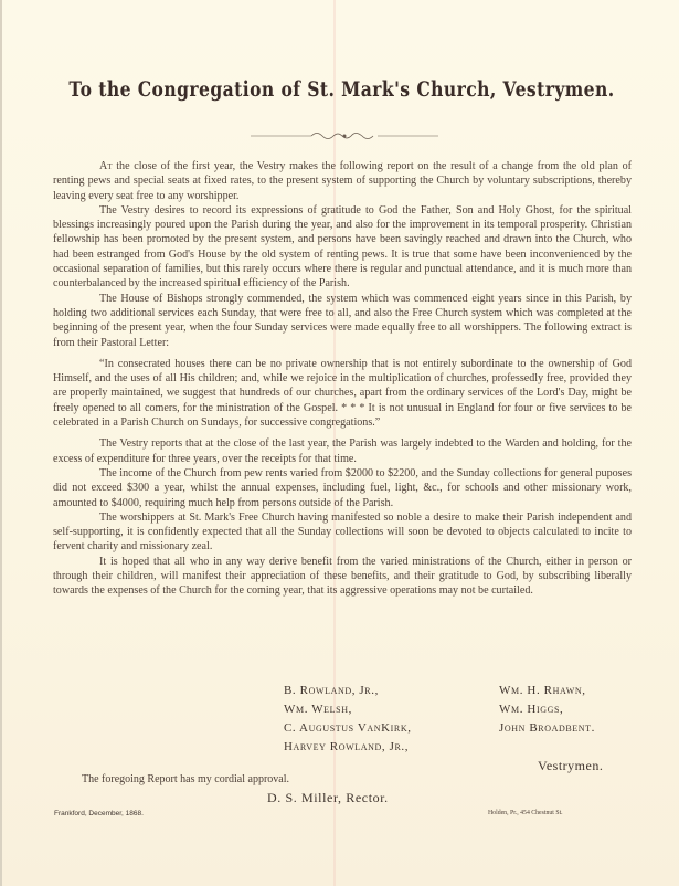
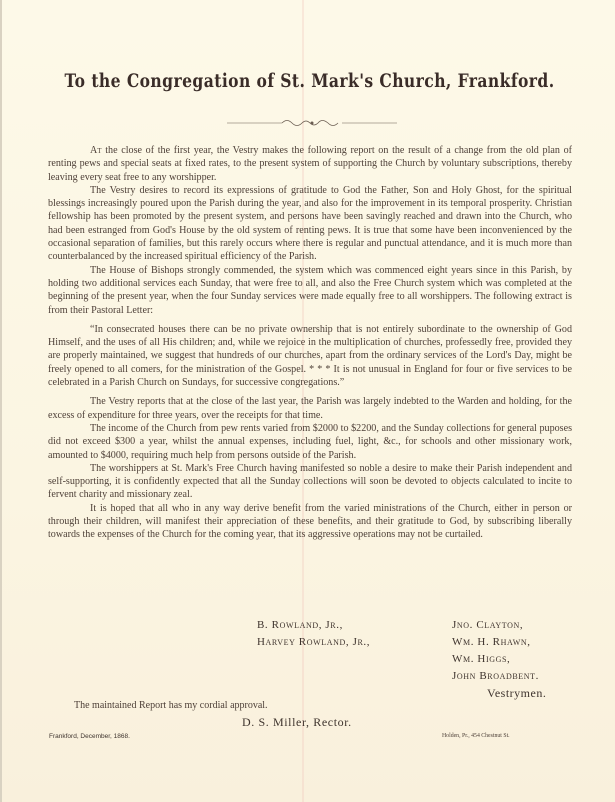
- To the Congregation of St. Mark's Church, Vestrymen.
+ To the Congregation of St. Mark's Church, Frankford.
  At the close of the first year, the Vestry makes the following report on the result of a change from the old plan of renting pews and special seats at fixed rates, to the present system of supporting the Church by voluntary subscriptions, thereby leaving every seat free to any worshipper.
  The Vestry desires to record its expressions of gratitude to God the Father, Son and Holy Ghost, for the spiritual blessings increasingly poured upon the Parish during the year, and also for the improvement in its temporal prosperity. Christian fellowship has been promoted by the present system, and persons have been savingly reached and drawn into the Church, who had been estranged from God's House by the old system of renting pews. It is true that some have been inconvenienced by the occasional separation of families, but this rarely occurs where there is regular and punctual attendance, and it is much more than counterbalanced by the increased spiritual efficiency of the Parish.
  The House of Bishops strongly commended, the system which was commenced eight years since in this Parish, by holding two additional services each Sunday, that were free to all, and also the Free Church system which was completed at the beginning of the present year, when the four Sunday services were made equally free to all worshippers. The following extract is from their Pastoral Letter:
  “In consecrated houses there can be no private ownership that is not entirely subordinate to the ownership of God Himself, and the uses of all His children; and, while we rejoice in the multiplication of churches, professedly free, provided they are properly maintained, we suggest that hundreds of our churches, apart from the ordinary services of the Lord's Day, might be freely opened to all comers, for the ministration of the Gospel. * * * It is not unusual in England for four or five services to be celebrated in a Parish Church on Sundays, for successive congregations.”
  The Vestry reports that at the close of the last year, the Parish was largely indebted to the Warden and holding, for the excess of expenditure for three years, over the receipts for that time.
  The income of the Church from pew rents varied from $2000 to $2200, and the Sunday collections for general puposes did not exceed $300 a year, whilst the annual expenses, including fuel, light, &c., for schools and other missionary work, amounted to $4000, requiring much help from persons outside of the Parish.
  The worshippers at St. Mark's Free Church having manifested so noble a desire to make their Parish independent and self-supporting, it is confidently expected that all the Sunday collections will soon be devoted to objects calculated to incite to fervent charity and missionary zeal.
  It is hoped that all who in any way derive benefit from the varied ministrations of the Church, either in person or through their children, will manifest their appreciation of these benefits, and their gratitude to God, by subscribing liberally towards the expenses of the Church for the coming year, that its aggressive operations may not be curtailed.
  B. Rowland, Jr.,
- Wm. Welsh,
- C. Augustus VanKirk,
  Harvey Rowland, Jr.,
+ Jno. Clayton,
  Wm. H. Rhawn,
  Wm. Higgs,
  John Broadbent.
  Vestrymen.
- The foregoing Report has my cordial approval.
+ The maintained Report has my cordial approval.
  D. S. Miller, Rector.
